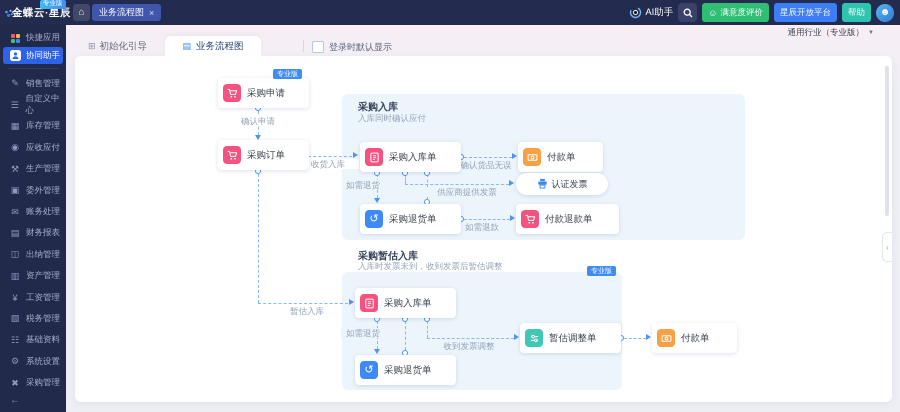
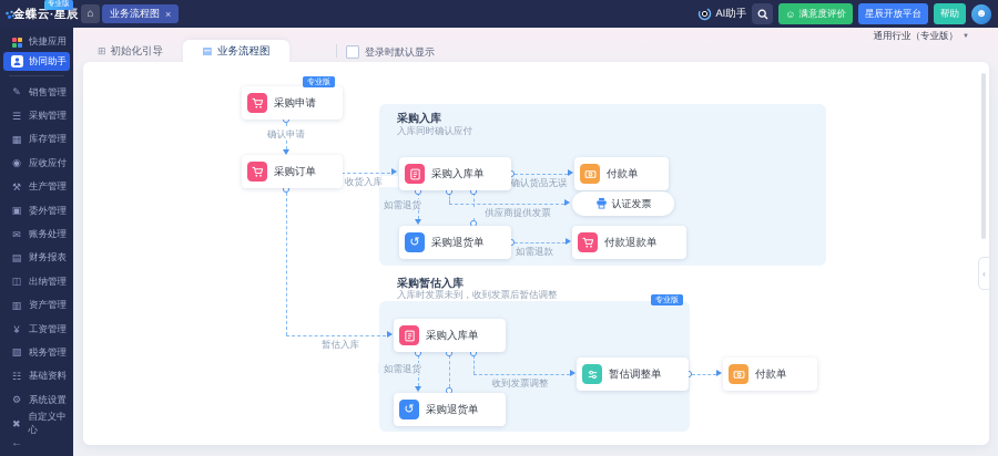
  金蝶云·星辰
  ⌂
  业务流程图
  ×
  AI助手
  ☺
  满意度评价
  星辰开放平台
  帮助
  ☻
  通用行业（专业版）
  快捷应用
  协同助手
  ✎
  销售管理
  ☰
- 自定义中心
+ 采购管理
  ▦
  库存管理
  ◉
  应收应付
  ⚒
  生产管理
  ▣
  委外管理
  ✉
  账务处理
  ▤
  财务报表
  ◫
  出纳管理
  ▥
  资产管理
  ¥
  工资管理
  ▧
  税务管理
  ☷
  基础资料
  ⚙
  系统设置
  ✖
- 采购管理
+ 自定义中心
  ←
  ⊞
  初始化引导
  ▤
  业务流程图
  登录时默认显示
  采购入库
  入库同时确认应付
  采购暂估入库
  入库时发票未到，收到发票后暂估调整
  确认申请
  收货入库
  暂估入库
  确认货品无误
  供应商提供发票
  如需退货
  如需退款
  如需退货
  收到发票调整
  采购申请
  采购订单
  采购入库单
  付款单
  认证发票
  ↺
  采购退货单
  付款退款单
  采购入库单
  ↺
  采购退货单
  暂估调整单
  付款单
  ‹
